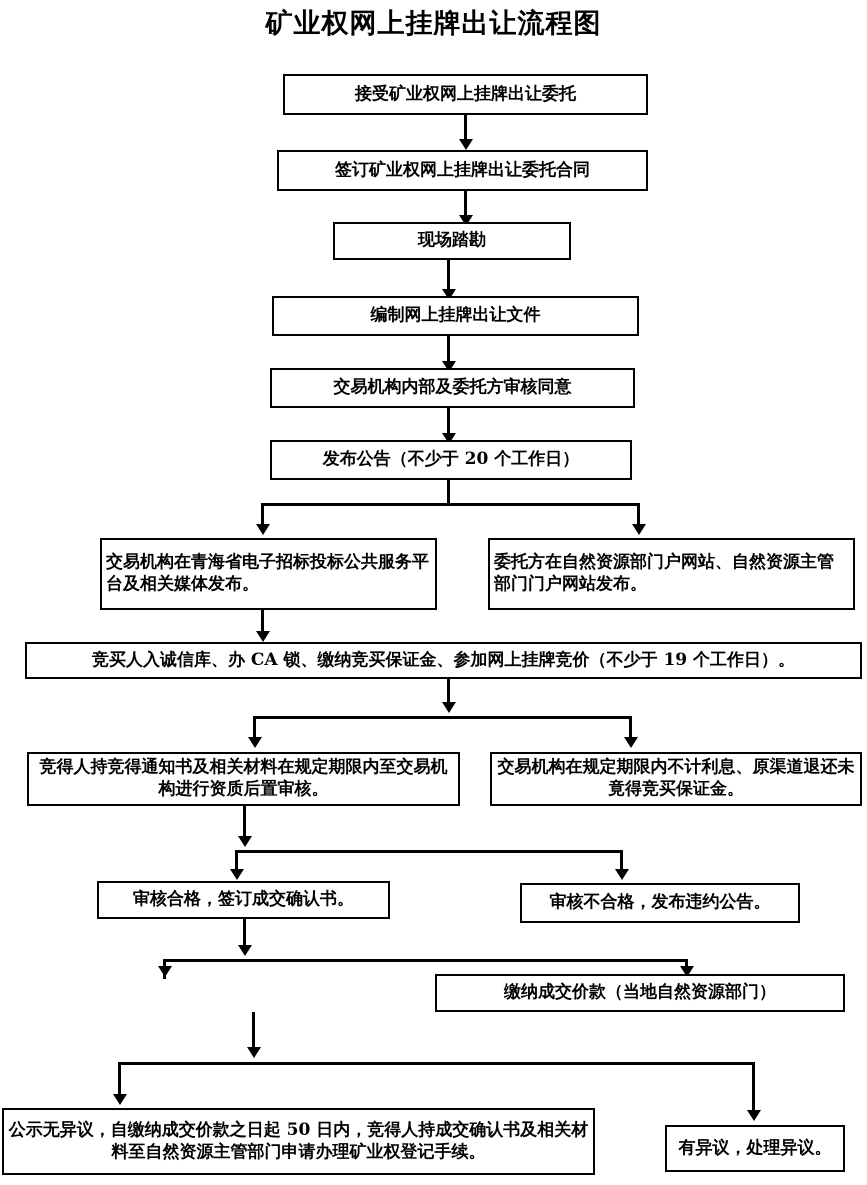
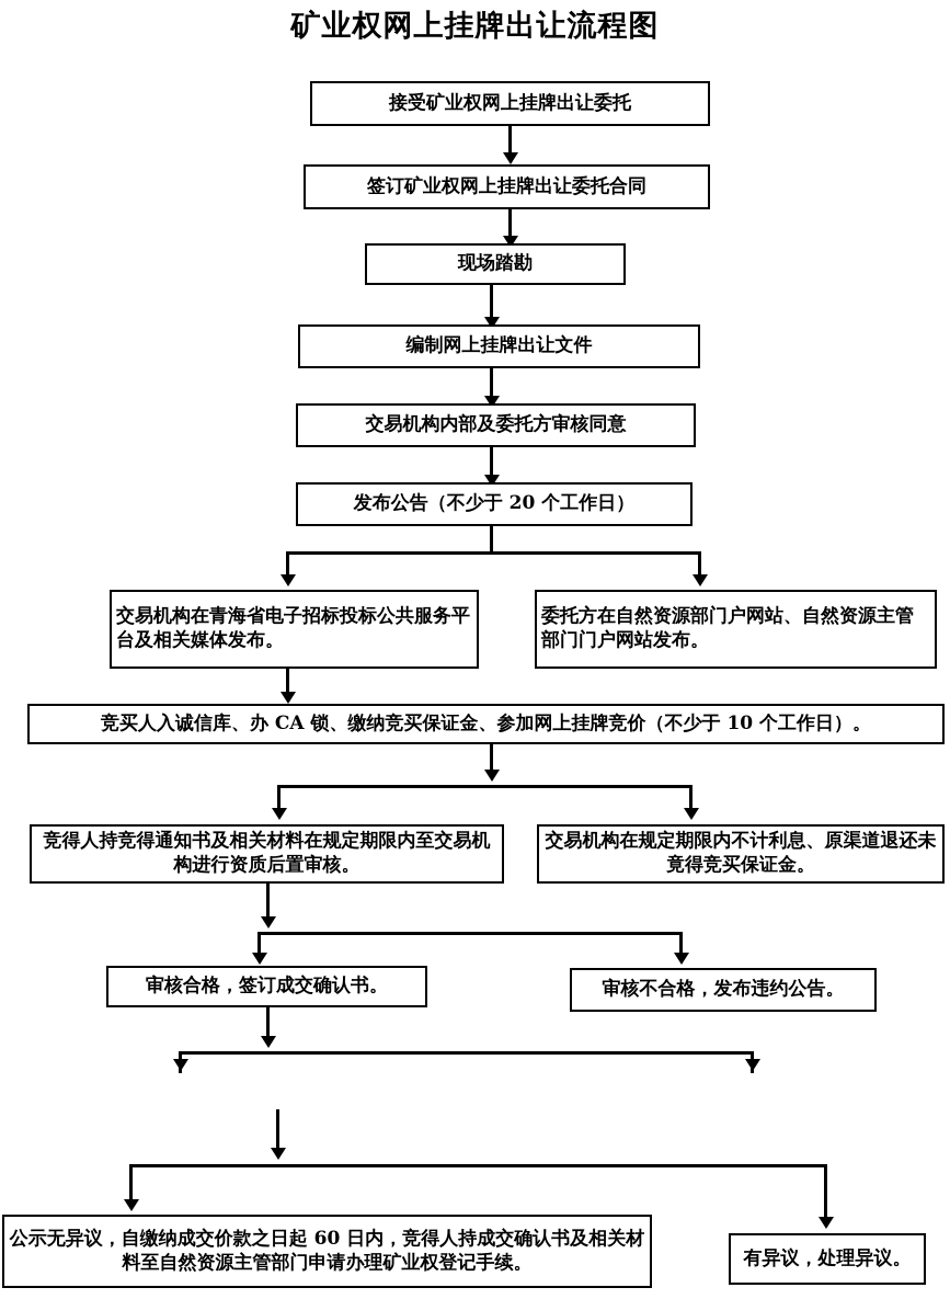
  矿业权网上挂牌出让流程图
  接受矿业权网上挂牌出让委托
  签订矿业权网上挂牌出让委托合同
  现场踏勘
  编制网上挂牌出让文件
  交易机构内部及委托方审核同意
  发布公告（不少于 20 个工作日）
  交易机构在青海省电子招标投标公共服务平台及相关媒体发布。
  委托方在自然资源部门户网站、自然资源主管部门门户网站发布。
- 竞买人入诚信库、办 CA 锁、缴纳竞买保证金、参加网上挂牌竞价（不少于 19 个工作日）。
+ 竞买人入诚信库、办 CA 锁、缴纳竞买保证金、参加网上挂牌竞价（不少于 10 个工作日）。
  竞得人持竞得通知书及相关材料在规定期限内至交易机构进行资质后置审核。
  交易机构在规定期限内不计利息、原渠道退还未竟得竞买保证金。
  审核合格，签订成交确认书。
  审核不合格，发布违约公告。
- 缴纳成交价款（当地自然资源部门）
- 公示无异议，自缴纳成交价款之日起 50 日内，竞得人持成交确认书及相关材料至自然资源主管部门申请办理矿业权登记手续。
+ 公示无异议，自缴纳成交价款之日起 60 日内，竞得人持成交确认书及相关材料至自然资源主管部门申请办理矿业权登记手续。
  有异议，处理异议。
